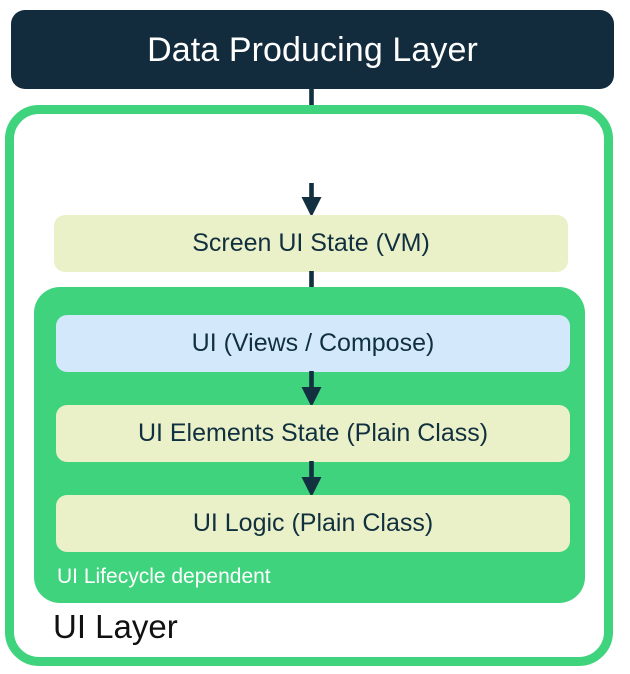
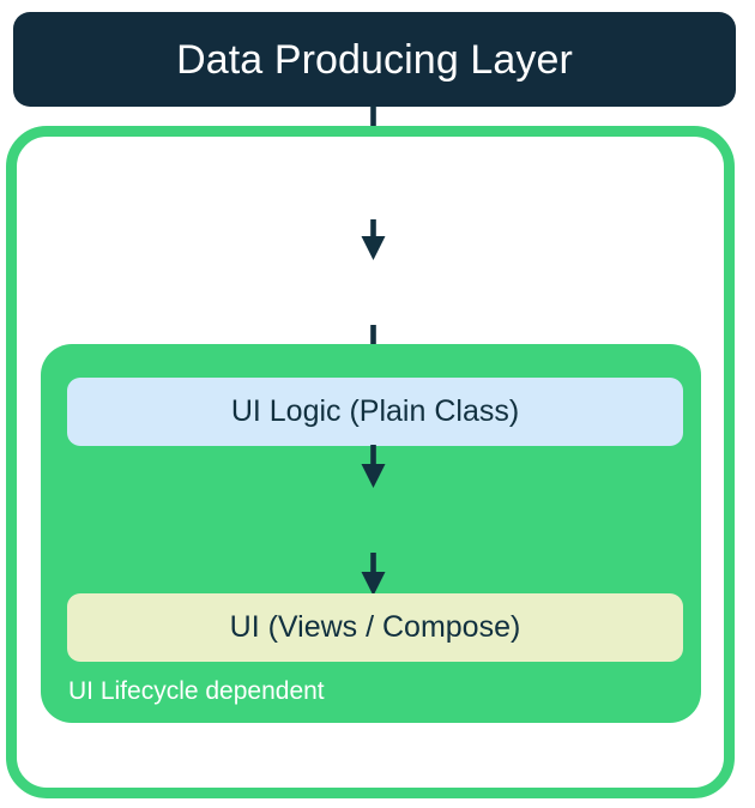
  Data Producing Layer
- Screen UI State (VM)
- UI (Views / Compose)
+ UI Logic (Plain Class)
- UI Elements State (Plain Class)
- UI Logic (Plain Class)
+ UI (Views / Compose)
  UI Lifecycle dependent
- UI Layer
